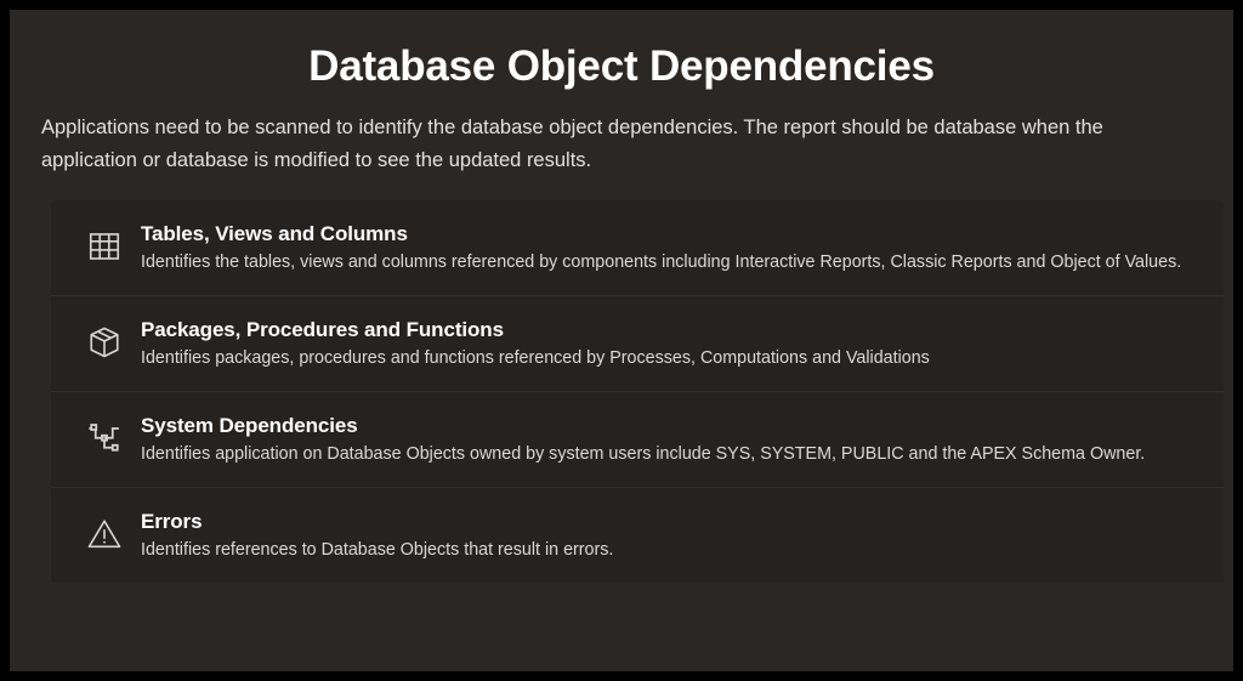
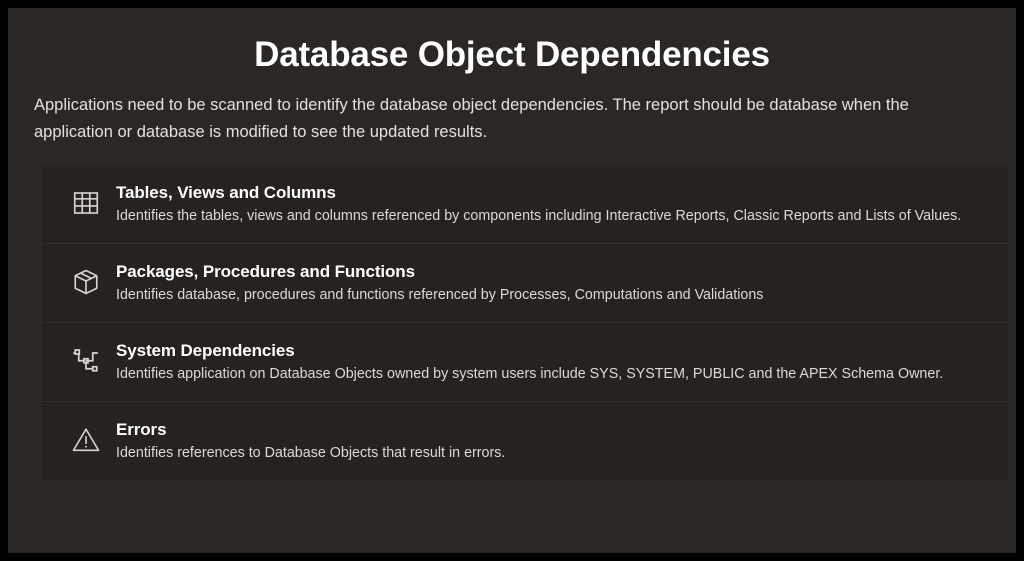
  Database Object Dependencies
  Applications need to be scanned to identify the database object dependencies. The report should be database when the application or database is modified to see the updated results.
  Tables, Views and Columns
- Identifies the tables, views and columns referenced by components including Interactive Reports, Classic Reports and Object of Values.
+ Identifies the tables, views and columns referenced by components including Interactive Reports, Classic Reports and Lists of Values.
  Packages, Procedures and Functions
- Identifies packages, procedures and functions referenced by Processes, Computations and Validations
+ Identifies database, procedures and functions referenced by Processes, Computations and Validations
  System Dependencies
  Identifies application on Database Objects owned by system users include SYS, SYSTEM, PUBLIC and the APEX Schema Owner.
  Errors
  Identifies references to Database Objects that result in errors.
